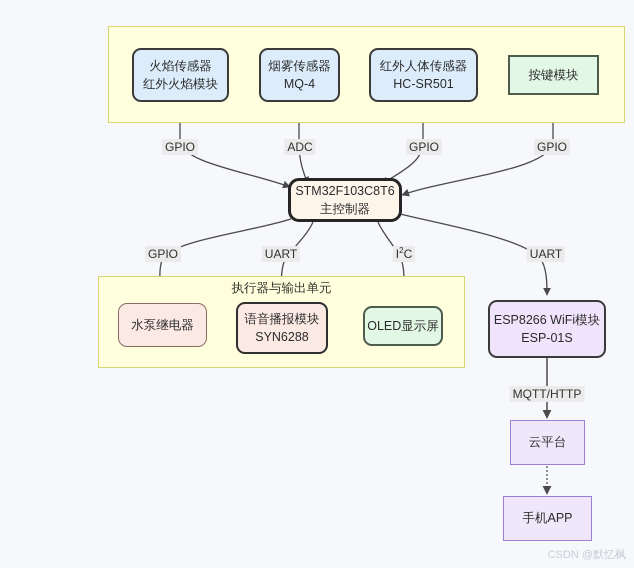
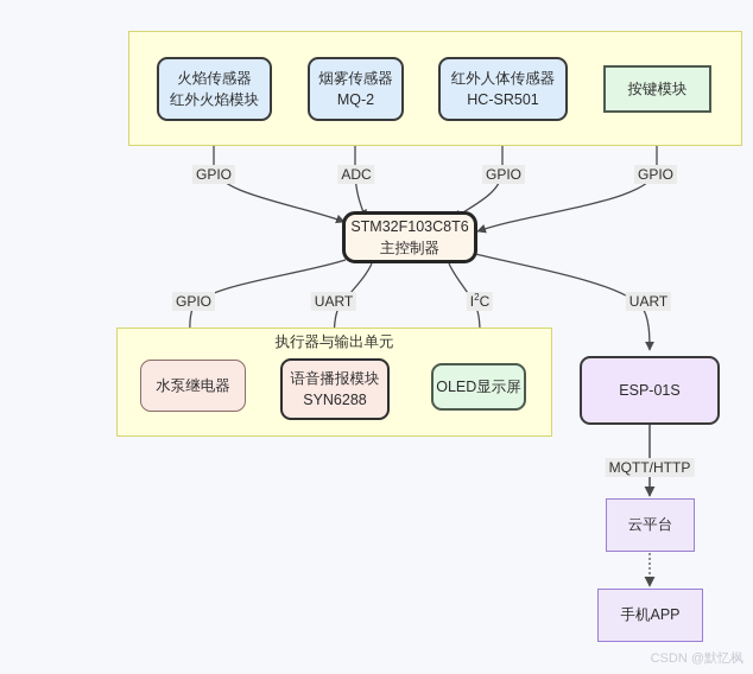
  执行器与输出单元
  GPIO
  ADC
  GPIO
  GPIO
  GPIO
  UART
  I2C
  UART
  MQTT/HTTP
  火焰传感器
  红外火焰模块
  烟雾传感器
- MQ-4
+ MQ-2
  红外人体传感器
  HC-SR501
  按键模块
  STM32F103C8T6
  主控制器
  水泵继电器
  语音播报模块
  SYN6288
  OLED显示屏
- ESP8266 WiFi模块
  ESP-01S
  云平台
  手机APP
  CSDN @默忆枫
